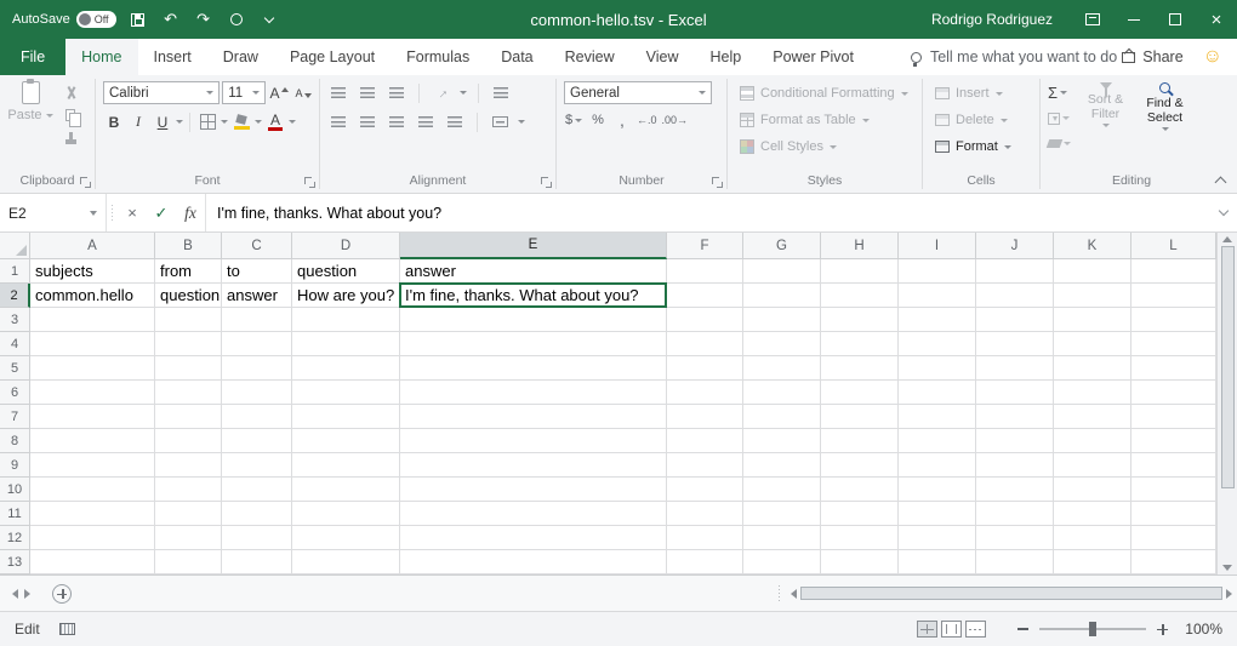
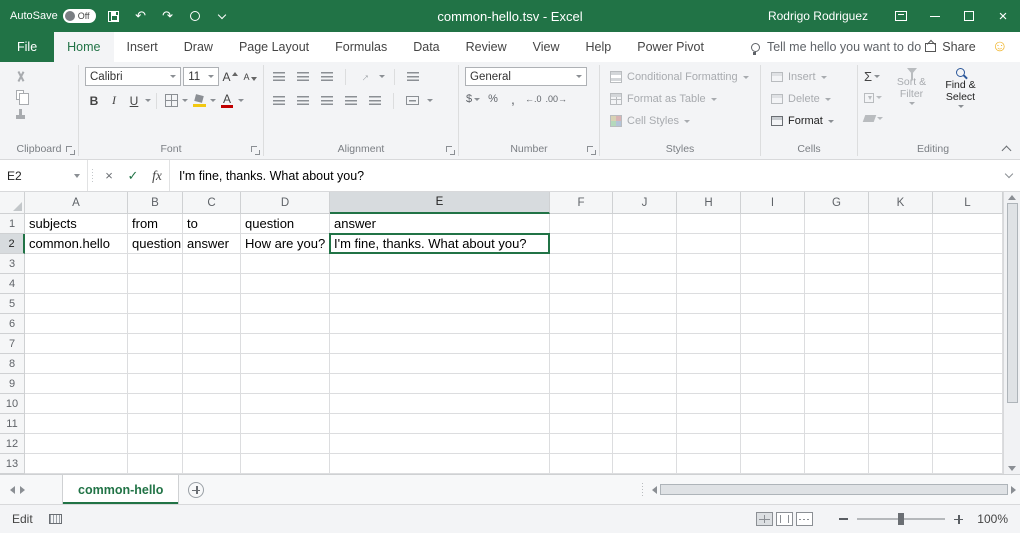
  AutoSave
  Off
  ↶
  ↷
  common-hello.tsv - Excel
  Rodrigo Rodriguez
  ×
  File
  Home
  Insert
  Draw
  Page Layout
  Formulas
  Data
  Review
  View
  Help
  Power Pivot
- Tell me what you want to do
+ Tell me hello you want to do
  Share
  ☺
- Paste
  Clipboard
  Calibri
  11
  A
  A
  B
  I
  U
  A
  Font
  Alignment
  General
  $
  %
  ,
  ←.0
  .00→
  Number
  Conditional Formatting
  Format as Table
  Cell Styles
  Styles
  Insert
  Delete
  Format
  Cells
  Σ
  Sort & Filter
  Find & Select
  Editing
  E2
  ×
  ✓
  fx
  I'm fine, thanks. What about you?
  A
  B
  C
  D
  E
  F
- G
+ J
  H
  I
- J
+ G
  K
  L
  1
  subjects
  from
  to
  question
  answer
  2
  common.hello
  question
  answer
  How are you?
  I'm fine, thanks. What about you?
  3
  4
  5
  6
  7
  8
  9
  10
  11
  12
  13
+ common-hello
  Edit
  100%
